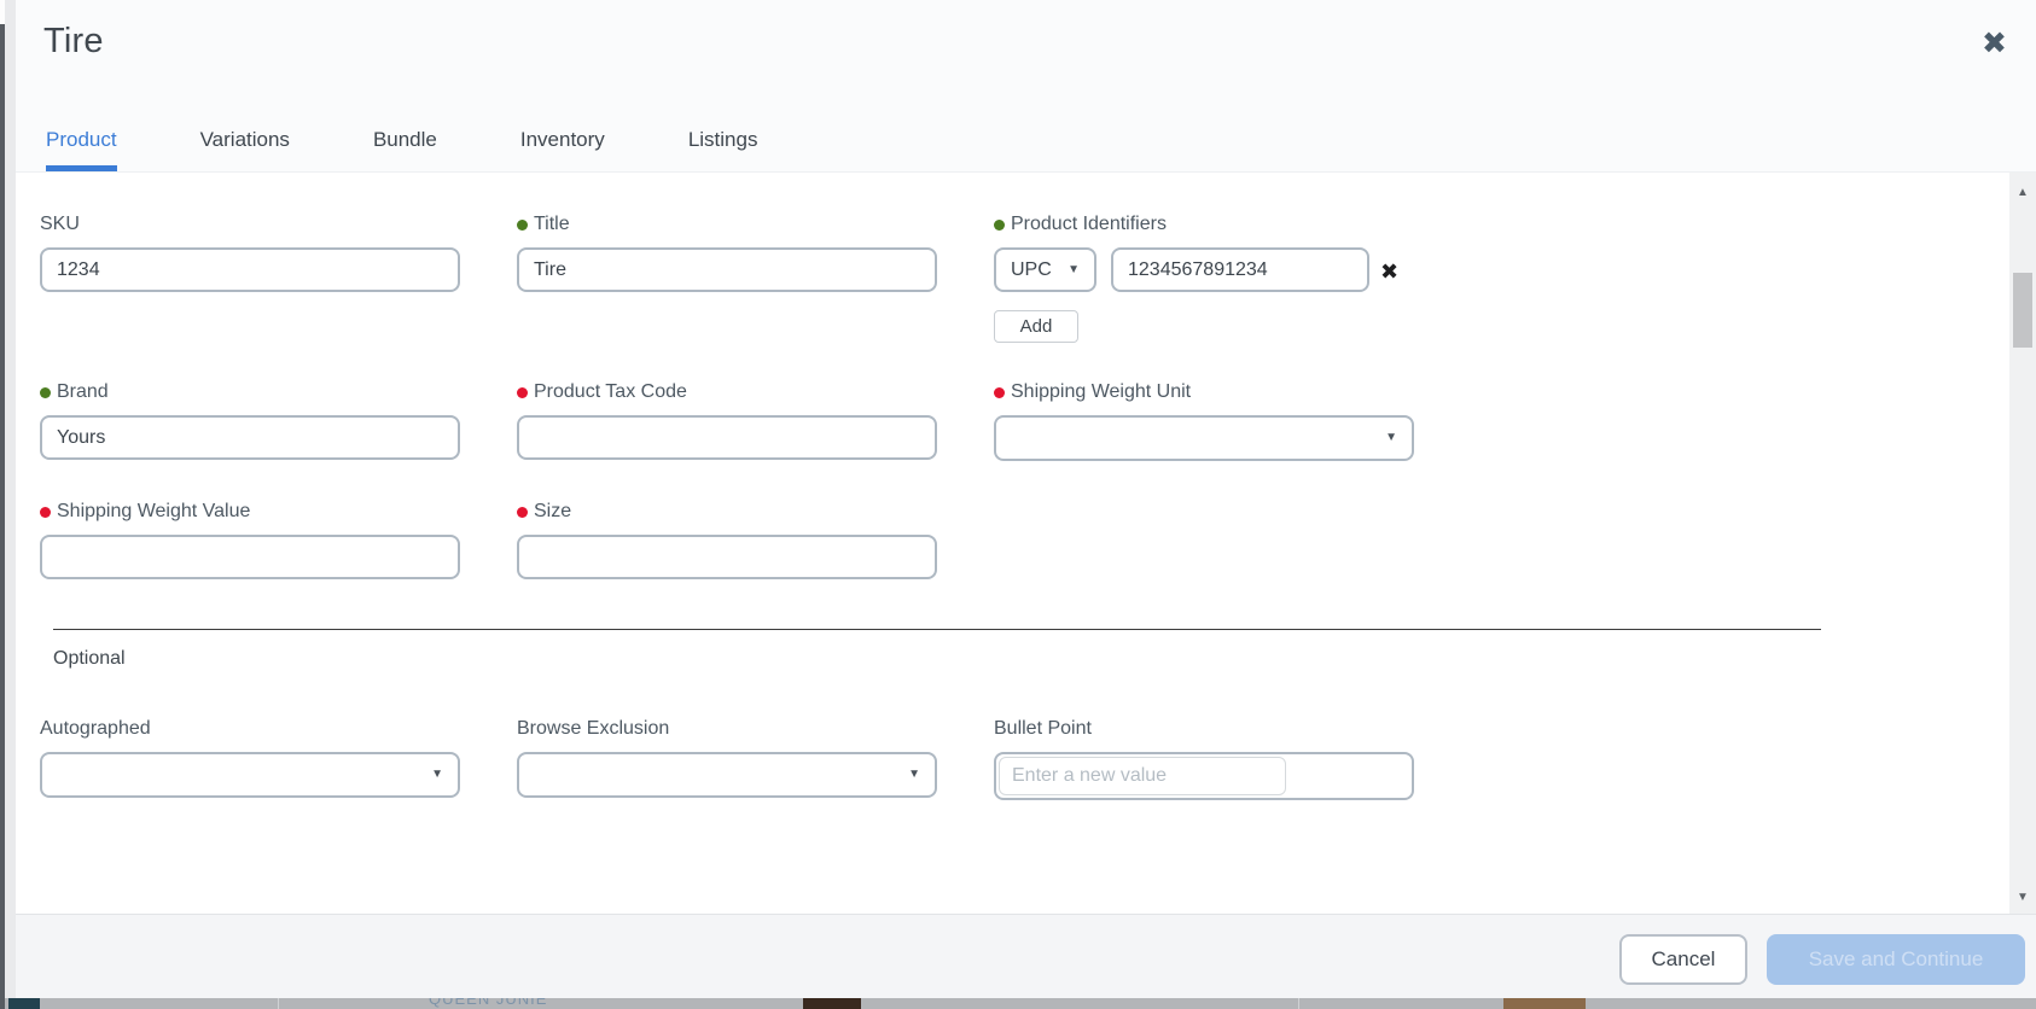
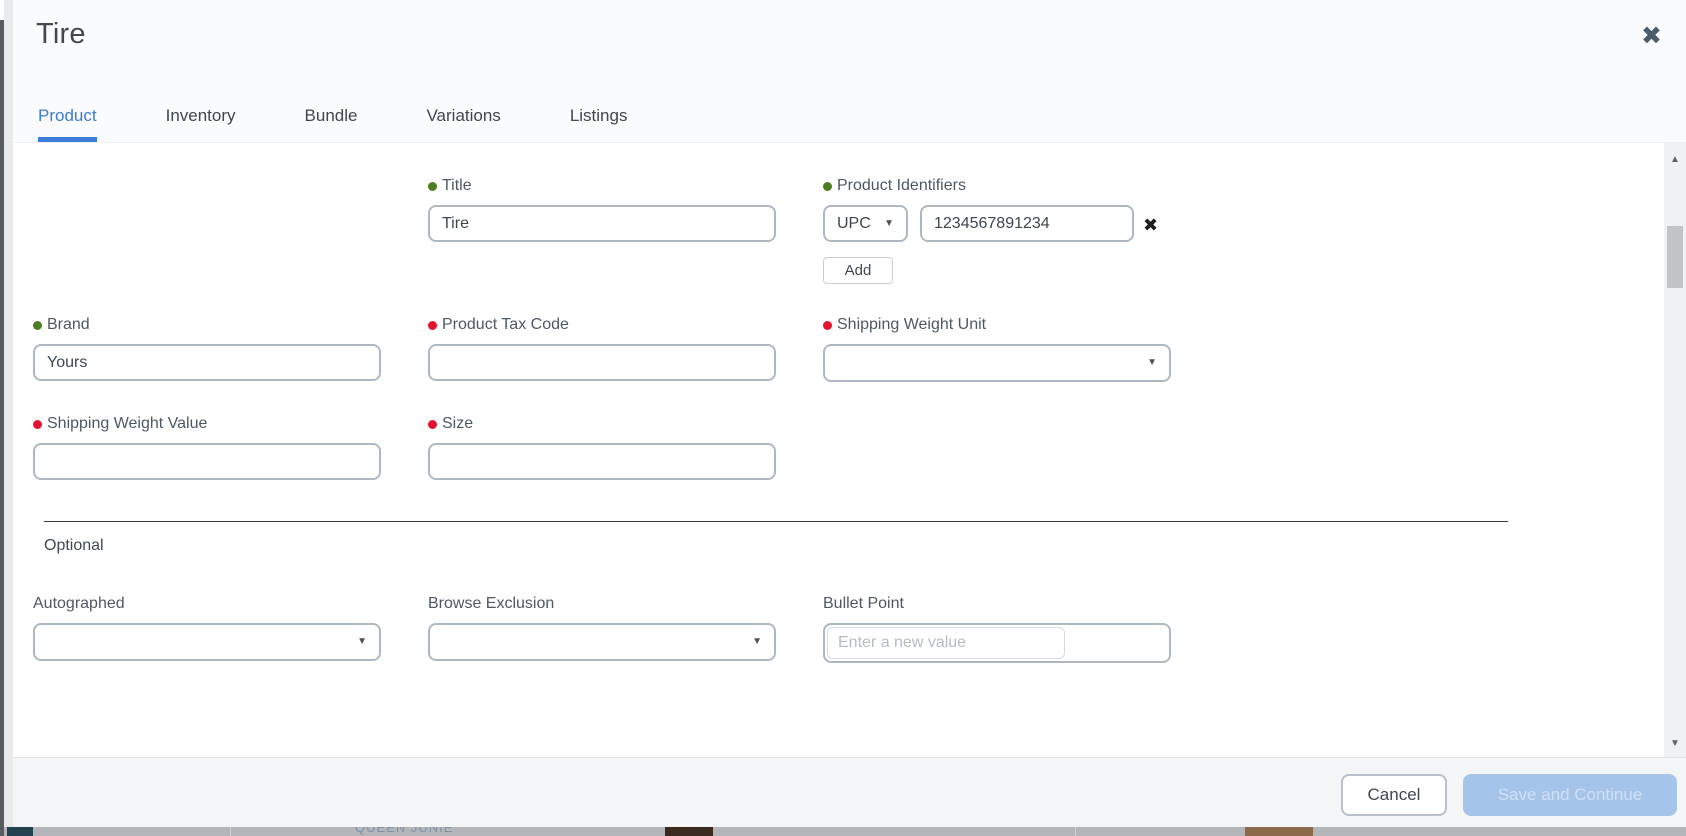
  Tire
  ✖
  Product
- Variations
+ Inventory
  Bundle
- Inventory
+ Variations
  Listings
- SKU
- 1234
  Title
  Tire
  Product Identifiers
  UPC
  ▼
  1234567891234
  ✖
  Add
  Brand
  Yours
  Product Tax Code
  Shipping Weight Unit
  ▼
  Shipping Weight Value
  Size
  Optional
  Autographed
  ▼
  Browse Exclusion
  ▼
  Bullet Point
  Enter a new value
  ▲
  ▼
  Cancel
  Save and Continue
  QUEEN JUNIE
